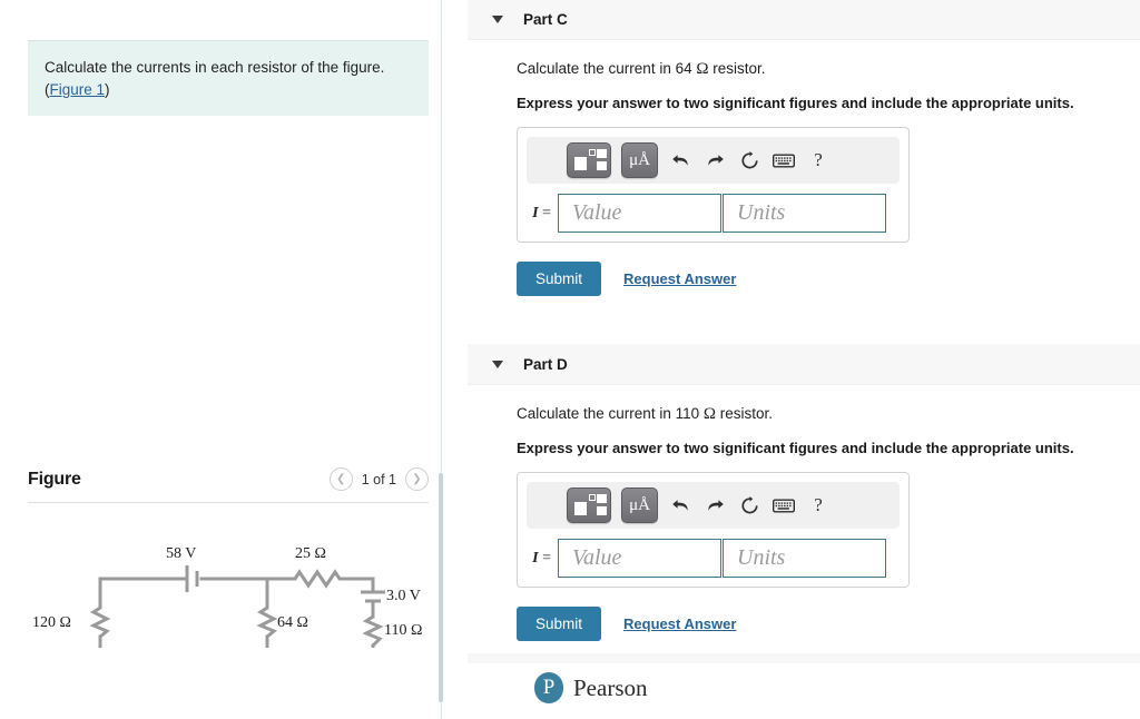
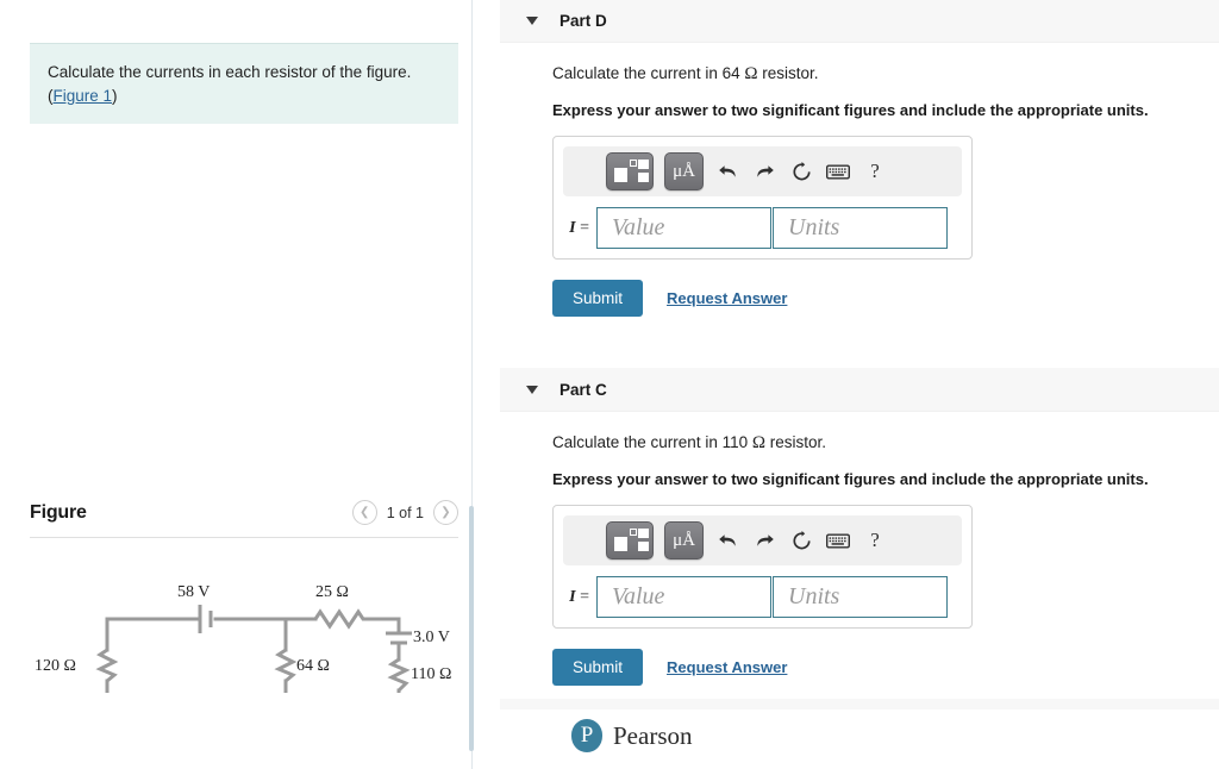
  Calculate the currents in each resistor of the figure.
  (Figure 1)
  Figure
  ❮
  1 of 1
  ❯
  58 V
  120 Ω
  64 Ω
  25 Ω
  3.0 V
  110 Ω
- Part C
+ Part D
  Calculate the current in 64 Ω resistor.
  Express your answer to two significant figures and include the appropriate units.
  μÅ
  ?
  I =
  Value
  Units
  Submit
  Request Answer
- Part D
+ Part C
  Calculate the current in 110 Ω resistor.
  Express your answer to two significant figures and include the appropriate units.
  μÅ
  ?
  I =
  Value
  Units
  Submit
  Request Answer
  P
  Pearson
